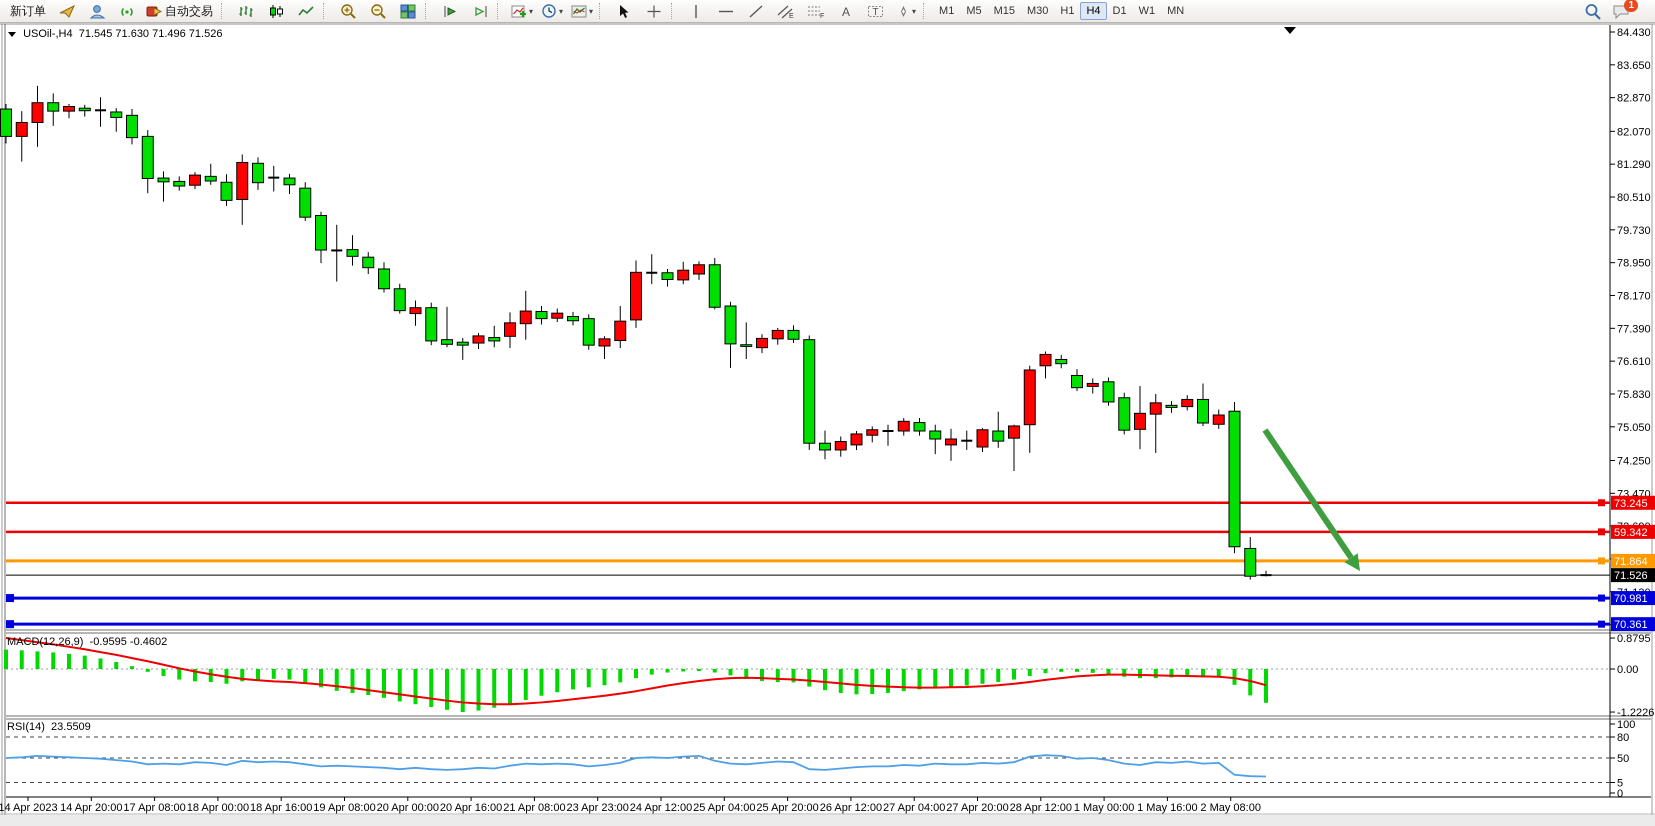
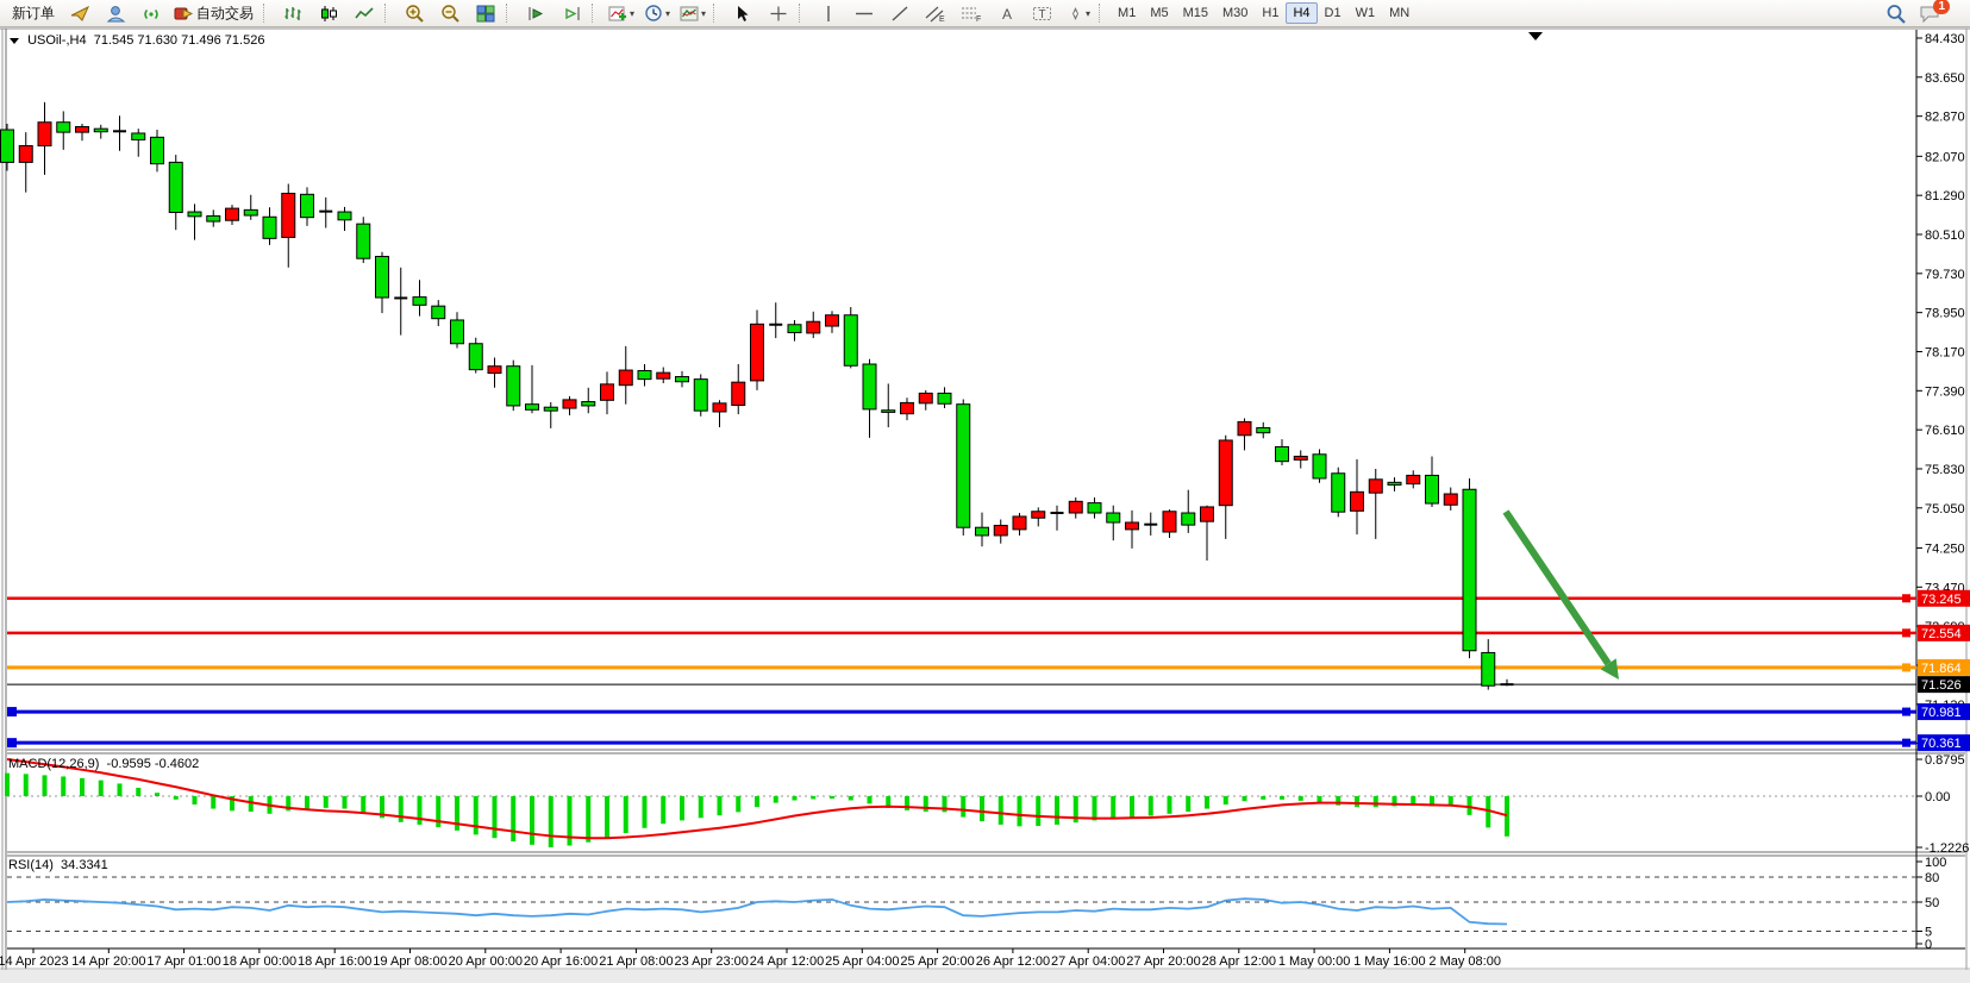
  84.430
  83.650
  82.870
  82.070
  81.290
  80.510
  79.730
  78.950
  78.170
  77.390
  76.610
  75.830
  75.050
  74.250
  73.470
  0.8795
  0.00
  -1.2226
  100
  80
  50
  5
  0
  14 Apr 2023
  14 Apr 20:00
- 17 Apr 08:00
+ 17 Apr 01:00
  18 Apr 00:00
  18 Apr 16:00
  19 Apr 08:00
  20 Apr 00:00
  20 Apr 16:00
  21 Apr 08:00
  23 Apr 23:00
  24 Apr 12:00
  25 Apr 04:00
  25 Apr 20:00
  26 Apr 12:00
  27 Apr 04:00
  27 Apr 20:00
  28 Apr 12:00
  1 May 00:00
  1 May 16:00
  2 May 08:00
  73.245
- 59.342
+ 72.554
  71.864
  71.526
  70.981
  70.361
  新订单
  自动交易
  ▾
  ▾
  ▾
  A
  T
  ▾
  M1
  M5
  M15
  M30
  H1
  H4
  D1
  W1
  MN
  1
  USOil-,H4 71.545 71.630 71.496 71.526
  MACD(12,26,9) -0.9595 -0.4602
- RSI(14) 23.5509
+ RSI(14) 34.3341
